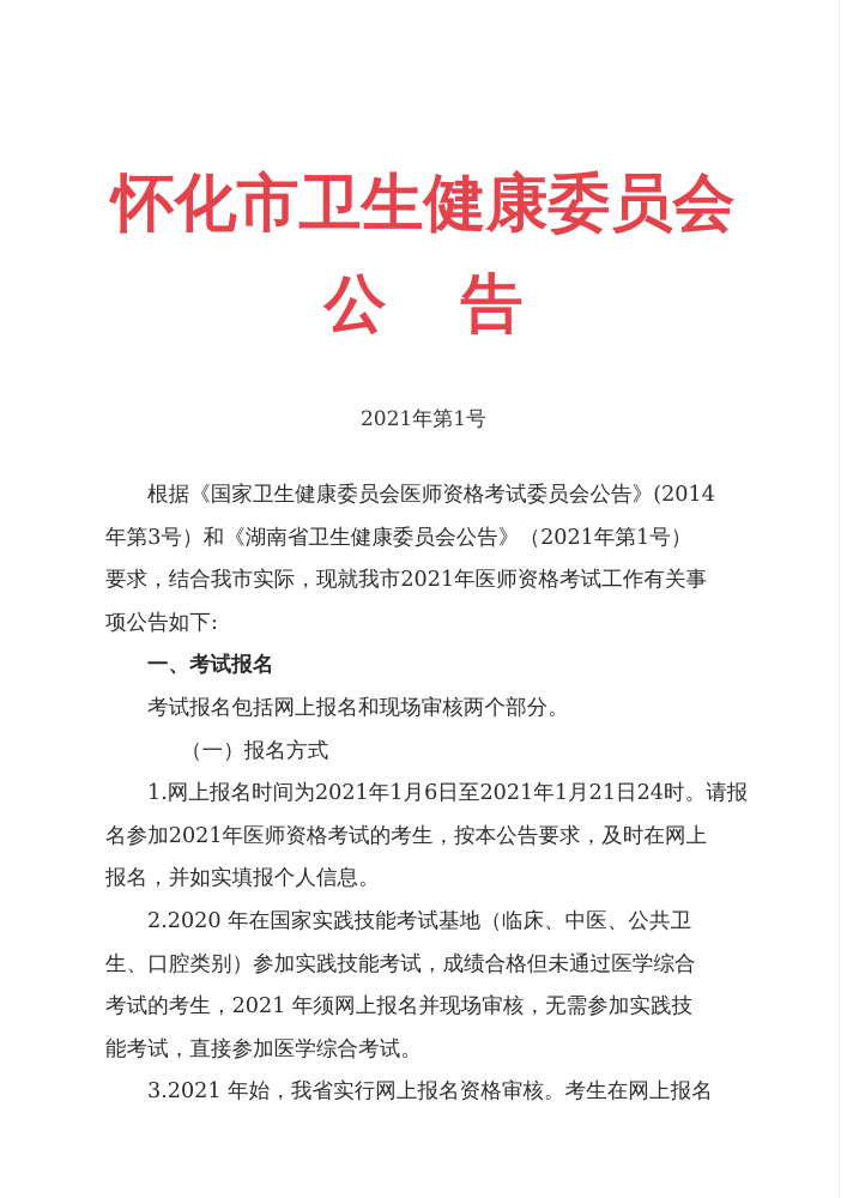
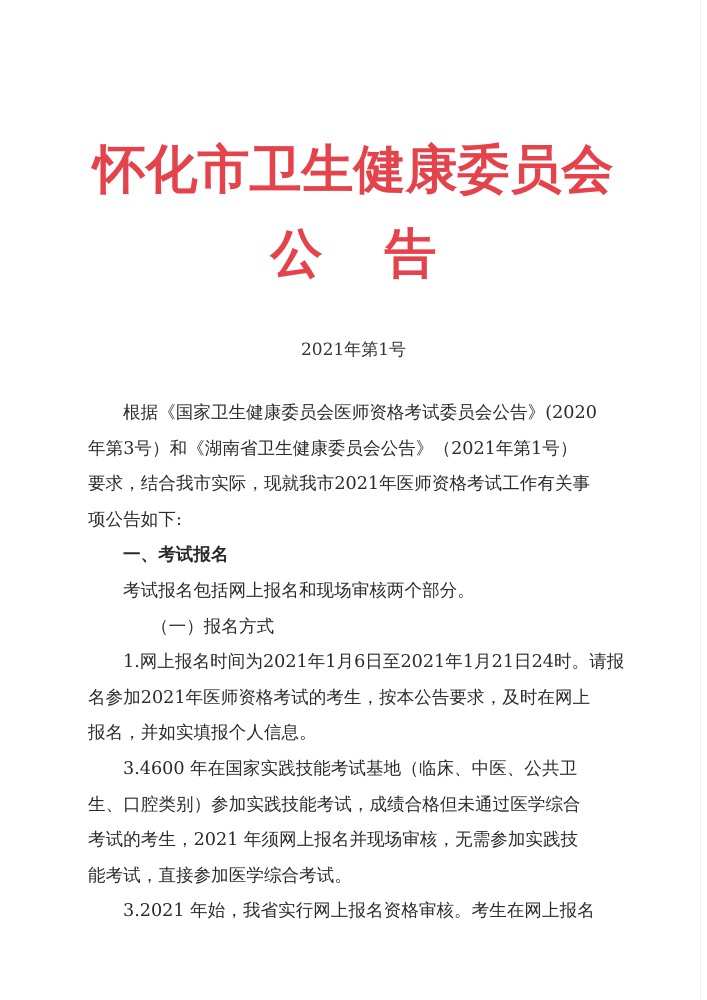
  怀化市卫生健康委员会
  公告
  2021年第1号
- 根据《国家卫生健康委员会医师资格考试委员会公告》(2014
+ 根据《国家卫生健康委员会医师资格考试委员会公告》(2020
  年第3号）和《湖南省卫生健康委员会公告》（2021年第1号）
  要求，结合我市实际，现就我市2021年医师资格考试工作有关事
  项公告如下:
  一、考试报名
  考试报名包括网上报名和现场审核两个部分。
  （一）报名方式
  1.网上报名时间为2021年1月6日至2021年1月21日24时。请报
  名参加2021年医师资格考试的考生，按本公告要求，及时在网上
  报名，并如实填报个人信息。
- 2.2020 年在国家实践技能考试基地（临床、中医、公共卫
+ 3.4600 年在国家实践技能考试基地（临床、中医、公共卫
  生、口腔类别）参加实践技能考试，成绩合格但未通过医学综合
  考试的考生，2021 年须网上报名并现场审核，无需参加实践技
  能考试，直接参加医学综合考试。
  3.2021 年始，我省实行网上报名资格审核。考生在网上报名
